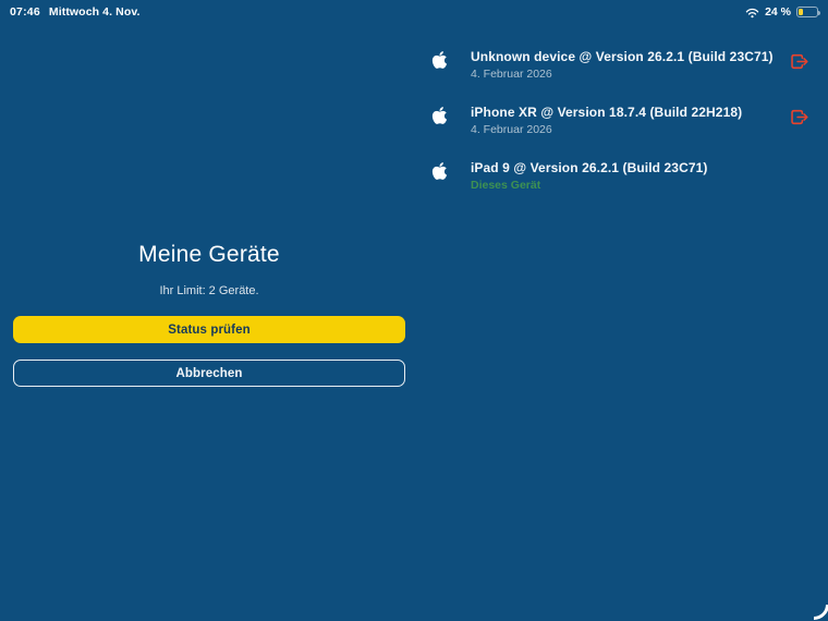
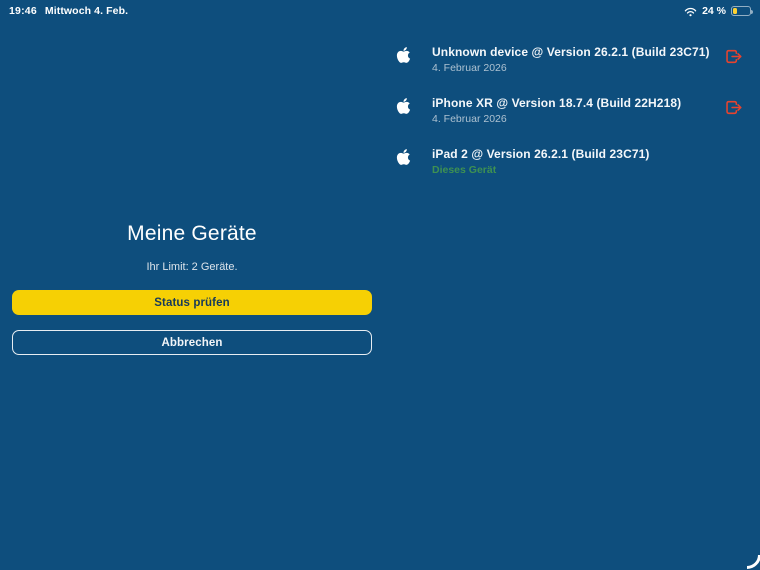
- 07:46
+ 19:46
- Mittwoch 4. Nov.
+ Mittwoch 4. Feb.
  24 %
  Unknown device @ Version 26.2.1 (Build 23C71)
  4. Februar 2026
  iPhone XR @ Version 18.7.4 (Build 22H218)
  4. Februar 2026
- iPad 9 @ Version 26.2.1 (Build 23C71)
+ iPad 2 @ Version 26.2.1 (Build 23C71)
  Dieses Gerät
  Meine Geräte
  Ihr Limit: 2 Geräte.
  Status prüfen
  Abbrechen
